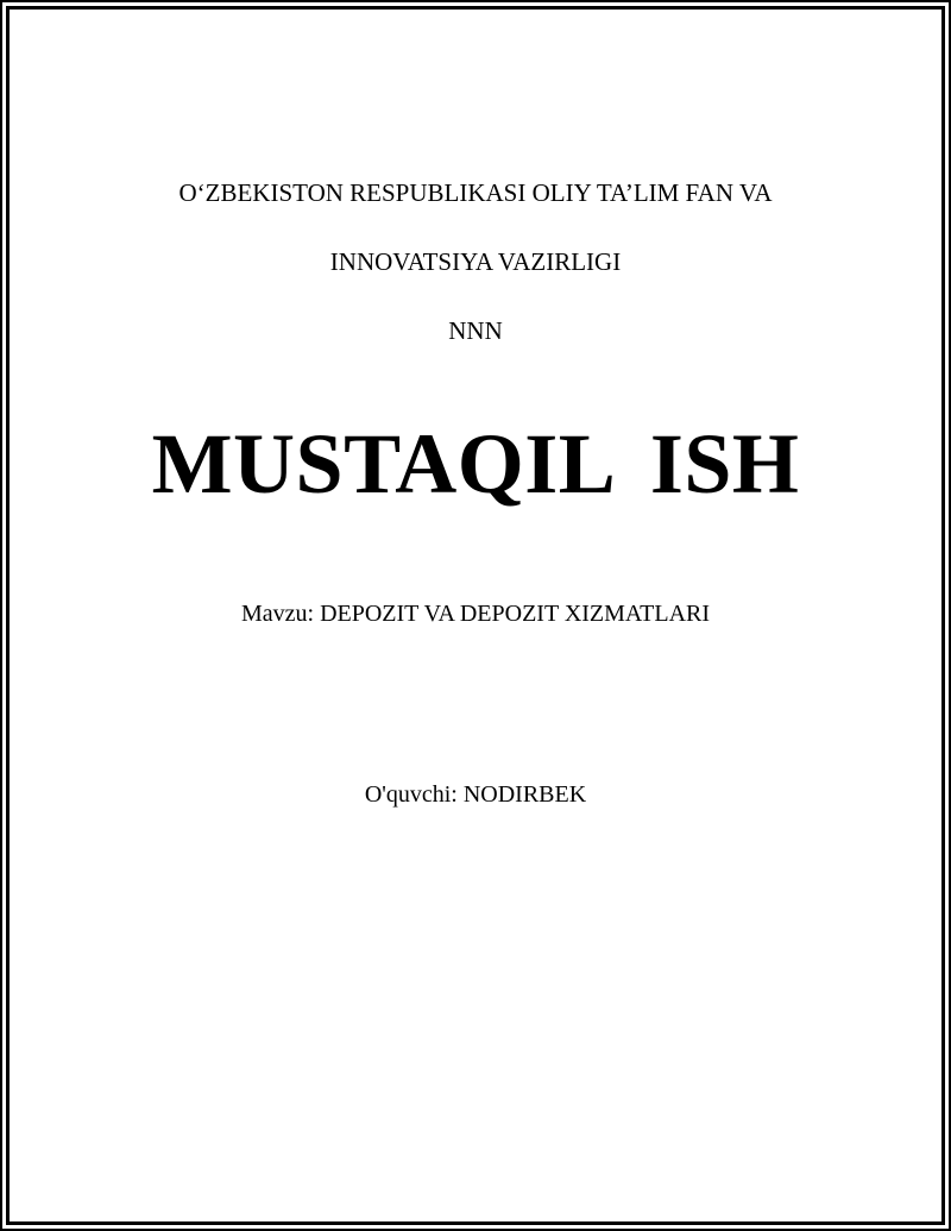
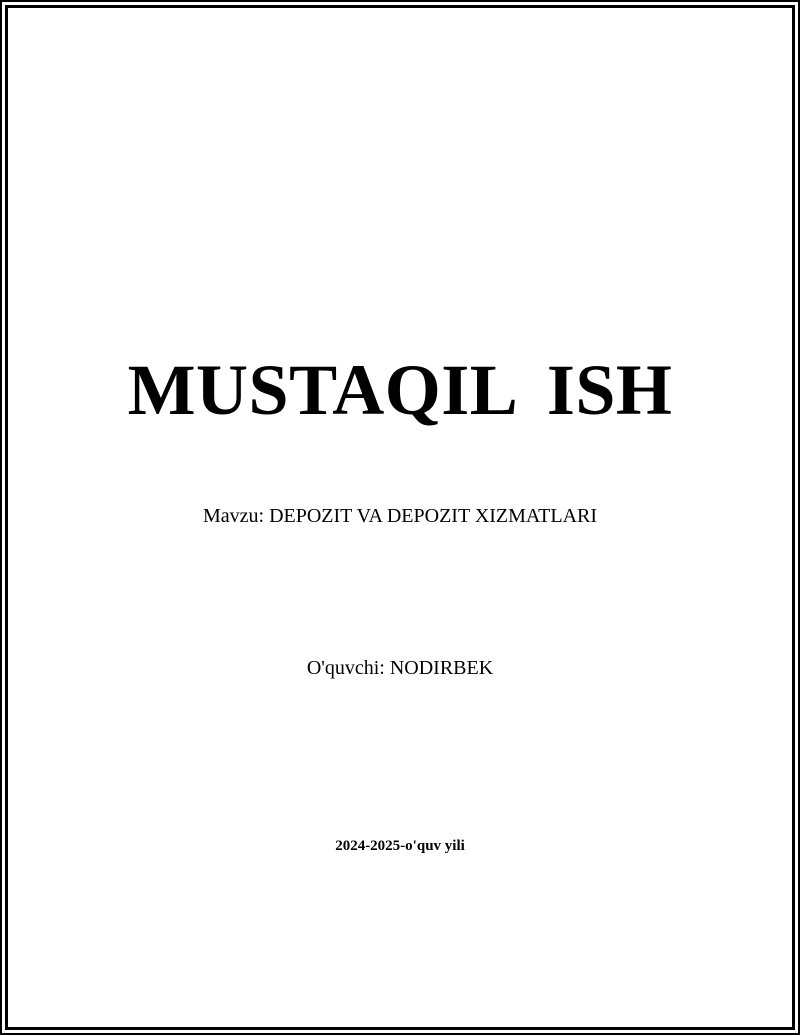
- O‘ZBEKISTON RESPUBLIKASI OLIY TA’LIM FAN VA
- INNOVATSIYA VAZIRLIGI
- NNN
  MUSTAQIL ISH
  Mavzu: DEPOZIT VA DEPOZIT XIZMATLARI
  O'quvchi: NODIRBEK
+ 2024-2025-o'quv yili
